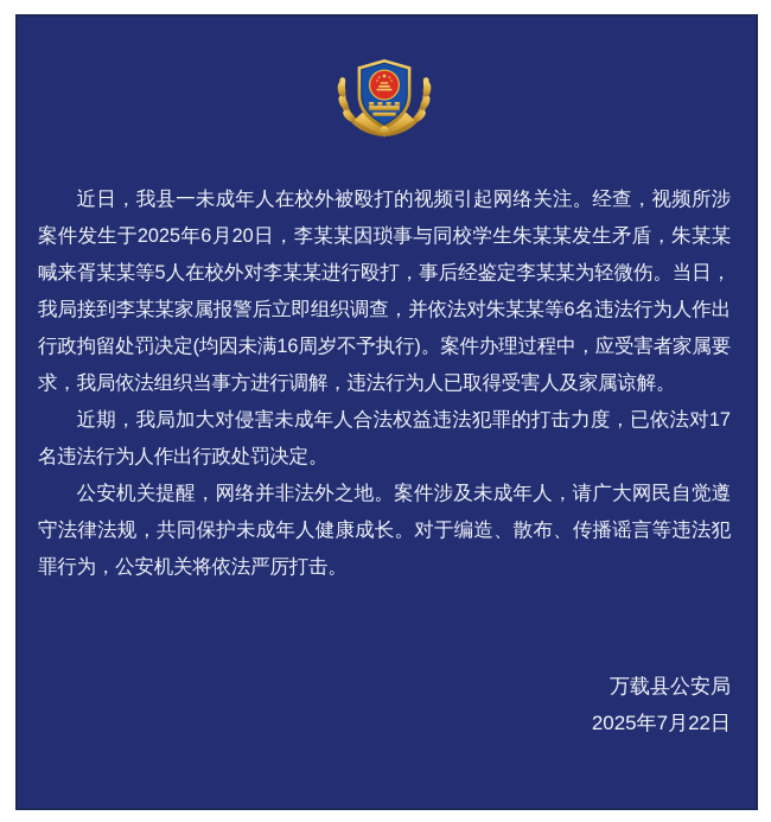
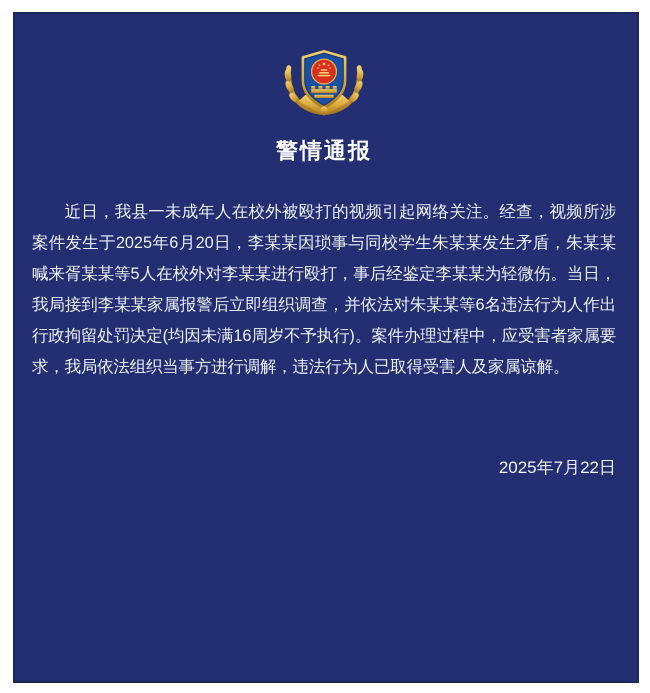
+ 警情通报
  近日，我县一未成年人在校外被殴打的视频引起网络关注。经查，视频所涉案件发生于2025年6月20日，李某某因琐事与同校学生朱某某发生矛盾，朱某某喊来胥某某等5人在校外对李某某进行殴打，事后经鉴定李某某为轻微伤。当日，我局接到李某某家属报警后立即组织调查，并依法对朱某某等6名违法行为人作出行政拘留处罚决定(均因未满16周岁不予执行)。案件办理过程中，应受害者家属要求，我局依法组织当事方进行调解，违法行为人已取得受害人及家属谅解。
- 近期，我局加大对侵害未成年人合法权益违法犯罪的打击力度，已依法对17名违法行为人作出行政处罚决定。
- 公安机关提醒，网络并非法外之地。案件涉及未成年人，请广大网民自觉遵守法律法规，共同保护未成年人健康成长。对于编造、散布、传播谣言等违法犯罪行为，公安机关将依法严厉打击。
- 万载县公安局
  2025年7月22日
